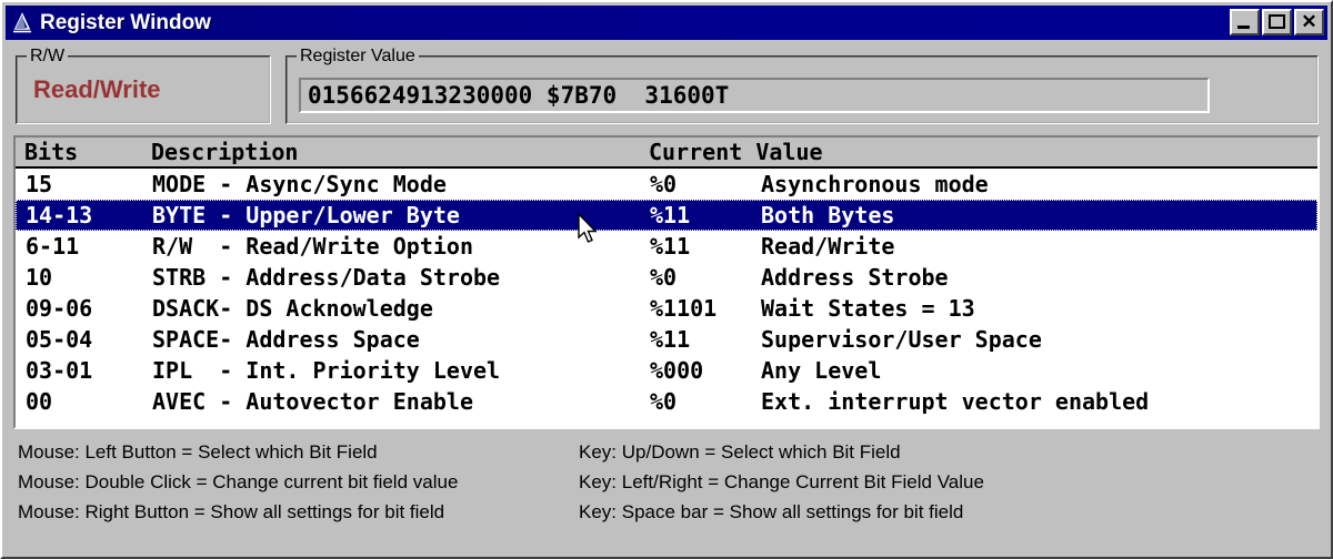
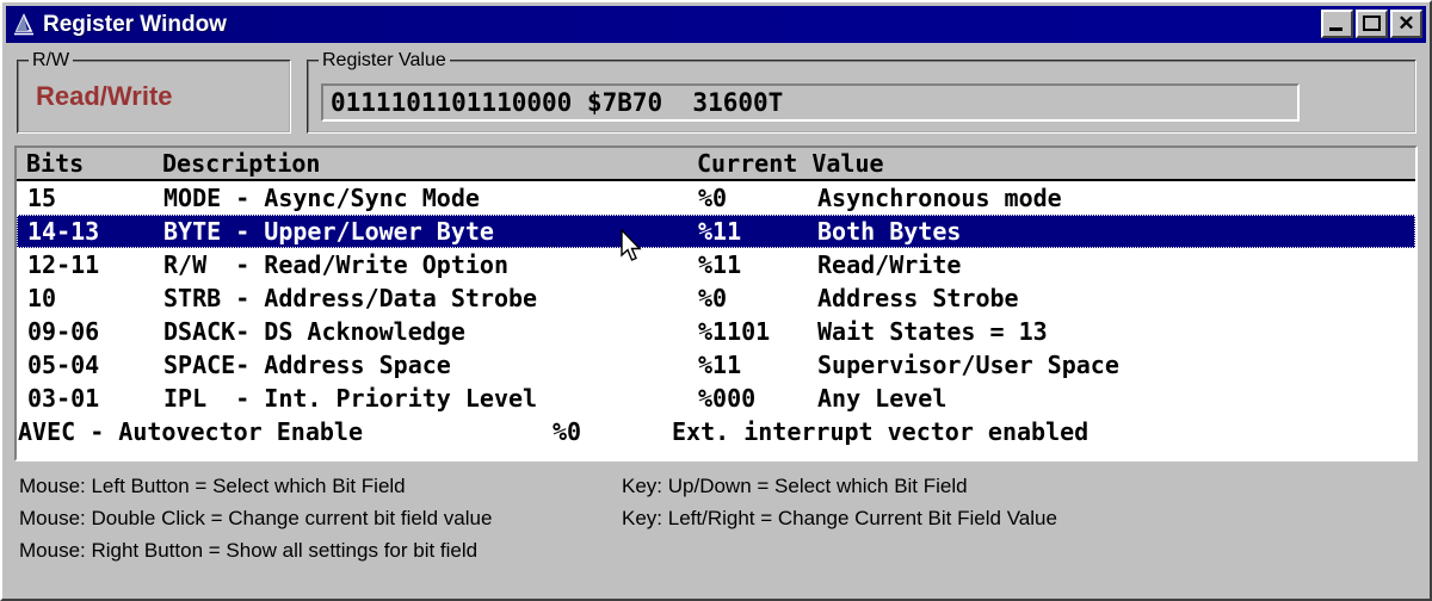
  Register Window
  ✕
  R/W
  Read/Write
  Register Value
- 0156624913230000 $7B70 31600T
+ 0111101101110000 $7B70 31600T
  Bits
  Description
  Current Value
  15
  MODE - Async/Sync Mode
  %0
  Asynchronous mode
  14-13
  BYTE - Upper/Lower Byte
  %11
  Both Bytes
- 6-11
+ 12-11
  R/W - Read/Write Option
  %11
  Read/Write
  10
  STRB - Address/Data Strobe
  %0
  Address Strobe
  09-06
  DSACK- DS Acknowledge
  %1101
  Wait States = 13
  05-04
  SPACE- Address Space
  %11
  Supervisor/User Space
  03-01
  IPL - Int. Priority Level
  %000
  Any Level
- 00
  AVEC - Autovector Enable
  %0
  Ext. interrupt vector enabled
  Mouse: Left Button = Select which Bit Field
  Mouse: Double Click = Change current bit field value
  Mouse: Right Button = Show all settings for bit field
  Key: Up/Down = Select which Bit Field
  Key: Left/Right = Change Current Bit Field Value
- Key: Space bar = Show all settings for bit field
